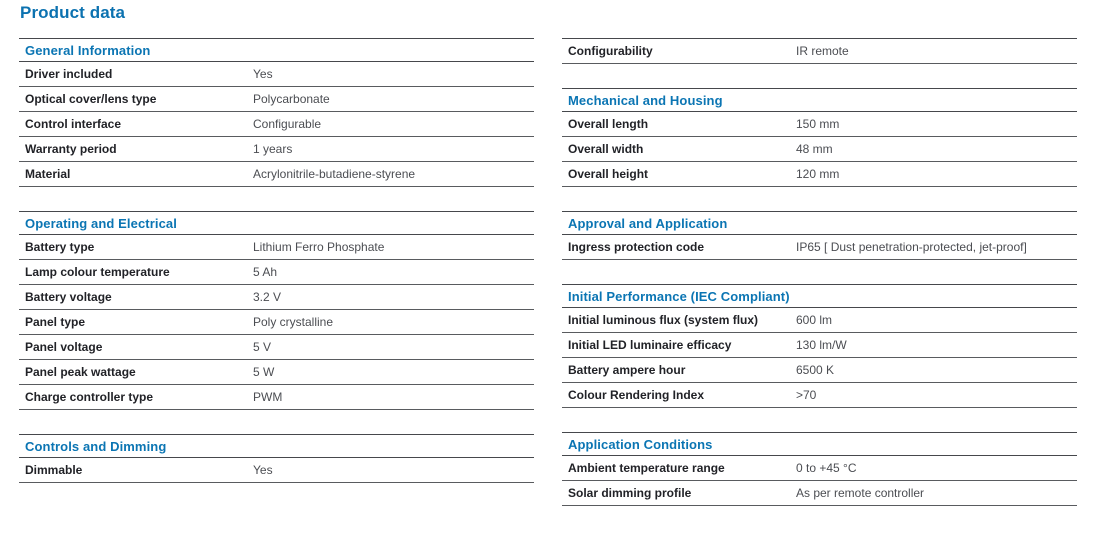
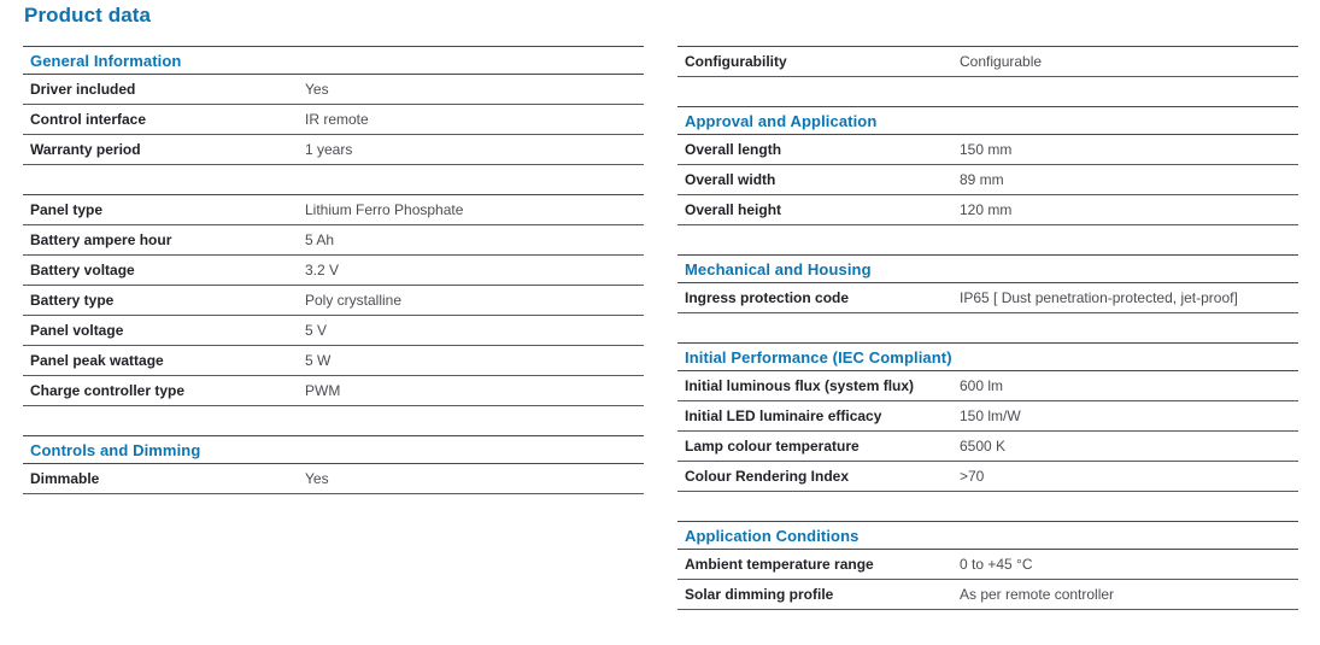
  Product data
  General Information
  Driver included
  Yes
- Optical cover/lens type
- Polycarbonate
  Control interface
- Configurable
+ IR remote
  Warranty period
  1 years
- Material
- Acrylonitrile-butadiene-styrene
- Operating and Electrical
- Battery type
+ Panel type
  Lithium Ferro Phosphate
- Lamp colour temperature
+ Battery ampere hour
  5 Ah
  Battery voltage
  3.2 V
- Panel type
+ Battery type
  Poly crystalline
  Panel voltage
  5 V
  Panel peak wattage
  5 W
  Charge controller type
  PWM
  Controls and Dimming
  Dimmable
  Yes
  Configurability
- IR remote
+ Configurable
- Mechanical and Housing
+ Approval and Application
  Overall length
  150 mm
  Overall width
- 48 mm
+ 89 mm
  Overall height
  120 mm
- Approval and Application
+ Mechanical and Housing
  Ingress protection code
  IP65 [ Dust penetration-protected, jet-proof]
  Initial Performance (IEC Compliant)
  Initial luminous flux (system flux)
  600 lm
  Initial LED luminaire efficacy
- 130 lm/W
+ 150 lm/W
- Battery ampere hour
+ Lamp colour temperature
  6500 K
  Colour Rendering Index
  >70
  Application Conditions
  Ambient temperature range
  0 to +45 °C
  Solar dimming profile
  As per remote controller
